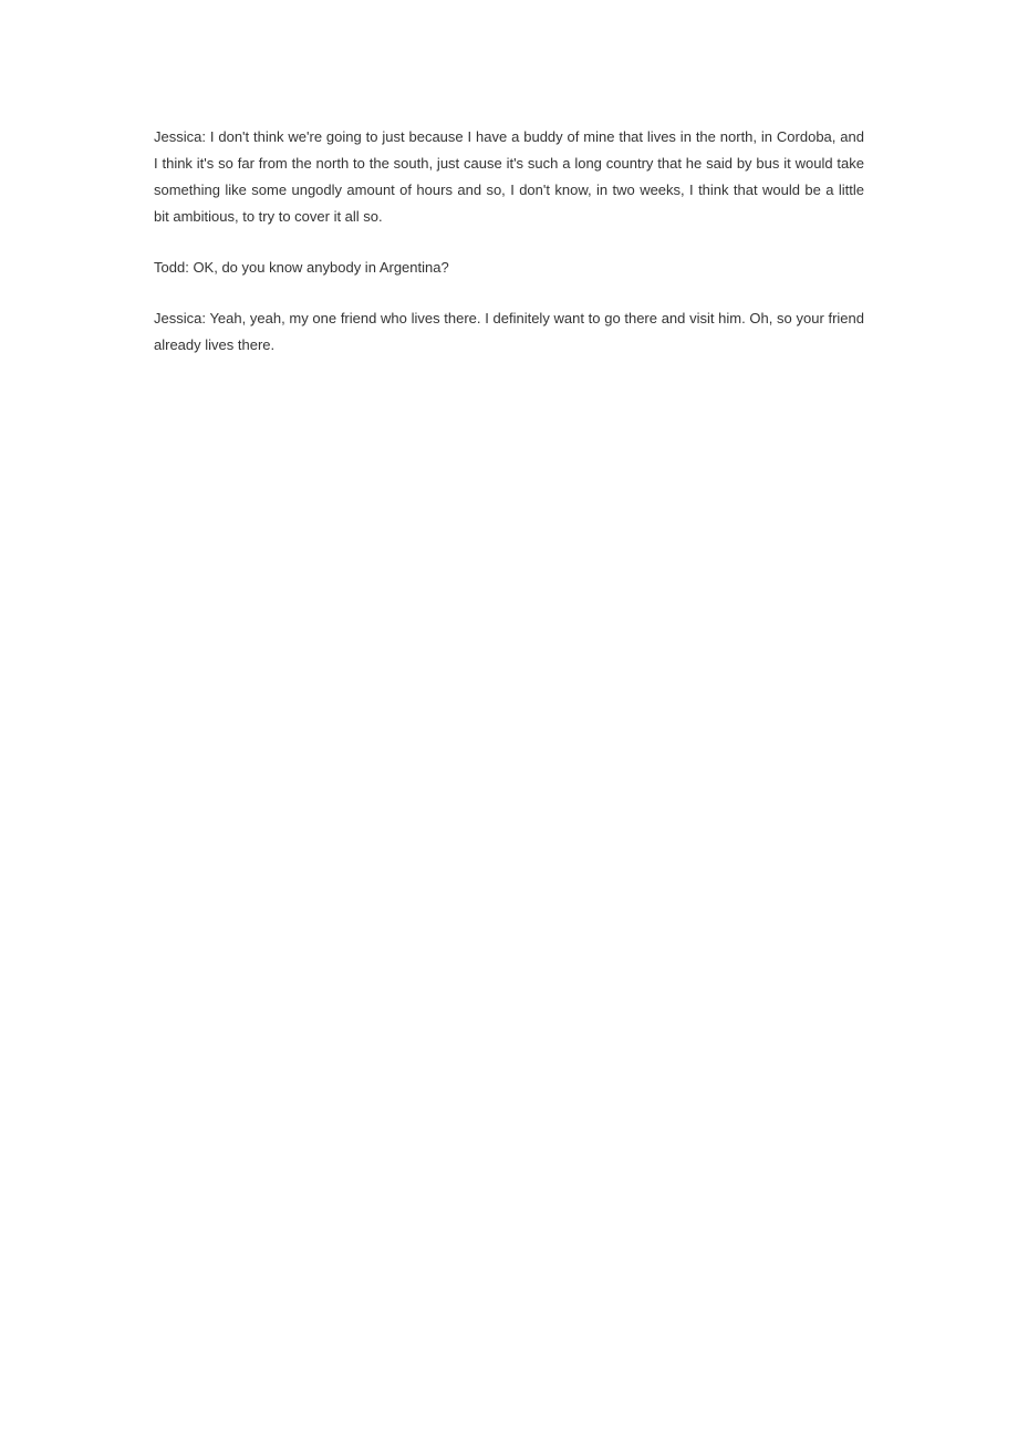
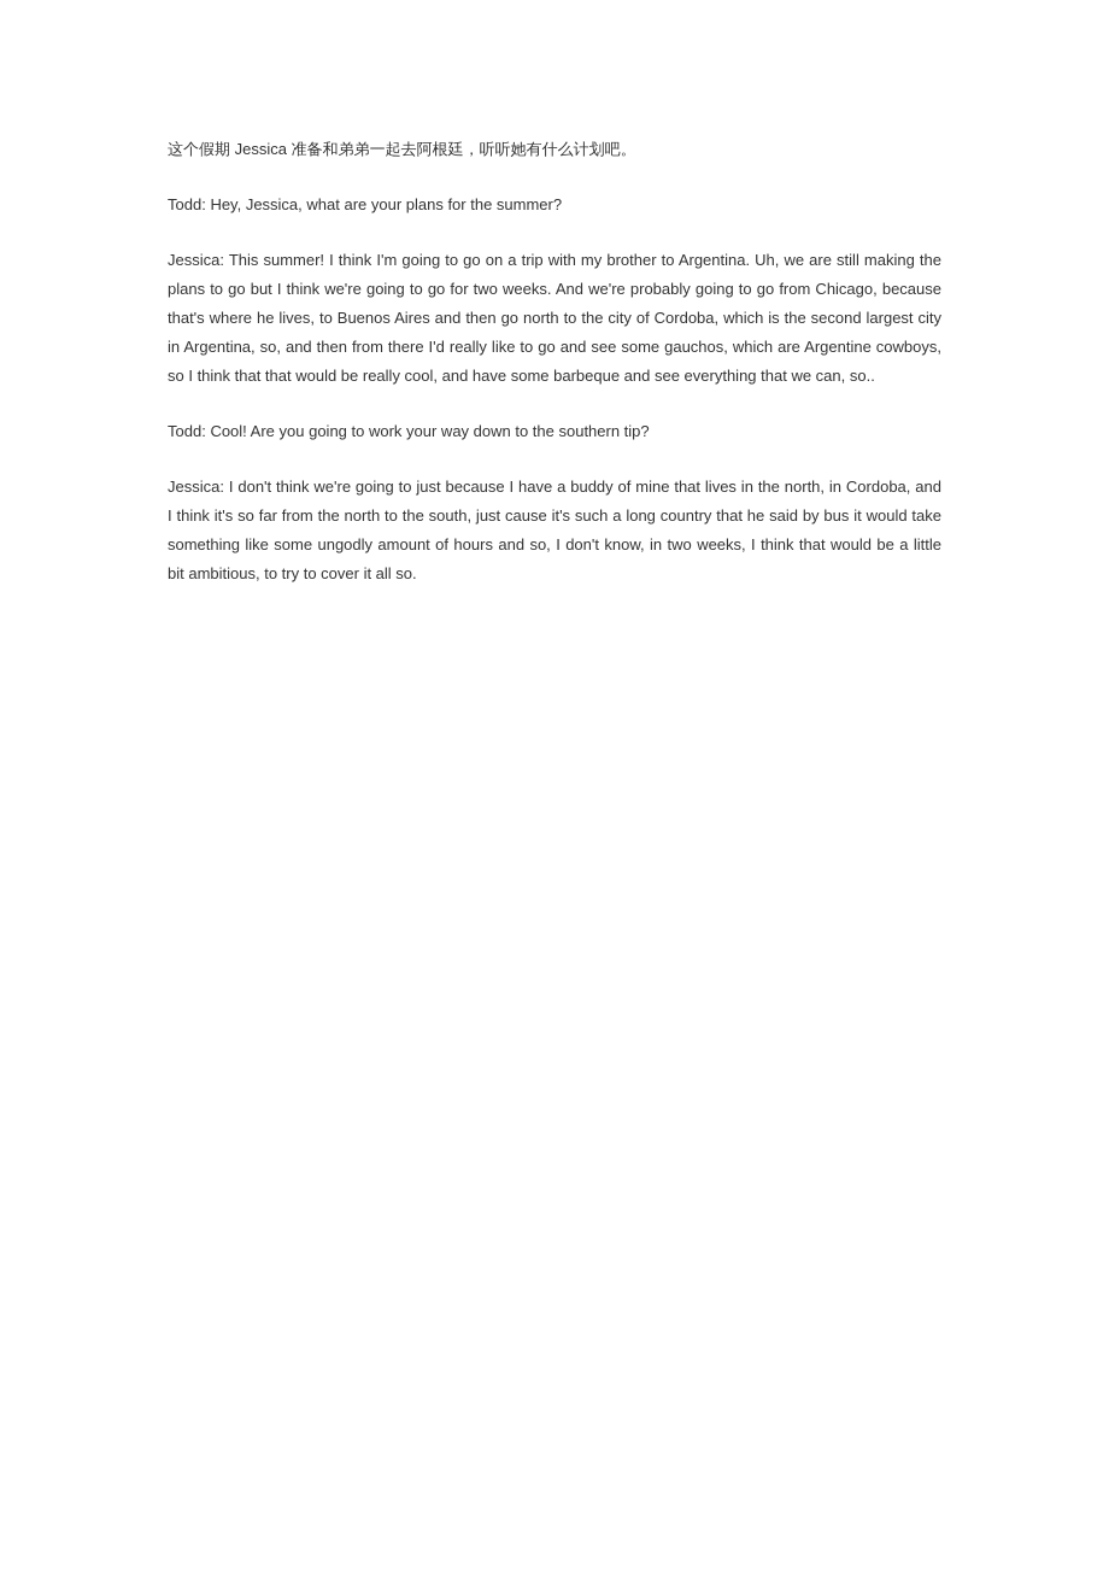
+ 这个假期 Jessica 准备和弟弟一起去阿根廷，听听她有什么计划吧。
+ Todd: Hey, Jessica, what are your plans for the summer?
+ Jessica: This summer! I think I'm going to go on a trip with my brother to Argentina. Uh, we are still making the plans to go but I think we're going to go for two weeks. And we're probably going to go from Chicago, because that's where he lives, to Buenos Aires and then go north to the city of Cordoba, which is the second largest city in Argentina, so, and then from there I'd really like to go and see some gauchos, which are Argentine cowboys, so I think that that would be really cool, and have some barbeque and see everything that we can, so..
+ Todd: Cool! Are you going to work your way down to the southern tip?
  Jessica: I don't think we're going to just because I have a buddy of mine that lives in the north, in Cordoba, and I think it's so far from the north to the south, just cause it's such a long country that he said by bus it would take something like some ungodly amount of hours and so, I don't know, in two weeks, I think that would be a little bit ambitious, to try to cover it all so.
- Todd: OK, do you know anybody in Argentina?
- Jessica: Yeah, yeah, my one friend who lives there. I definitely want to go there and visit him. Oh, so your friend already lives there.
